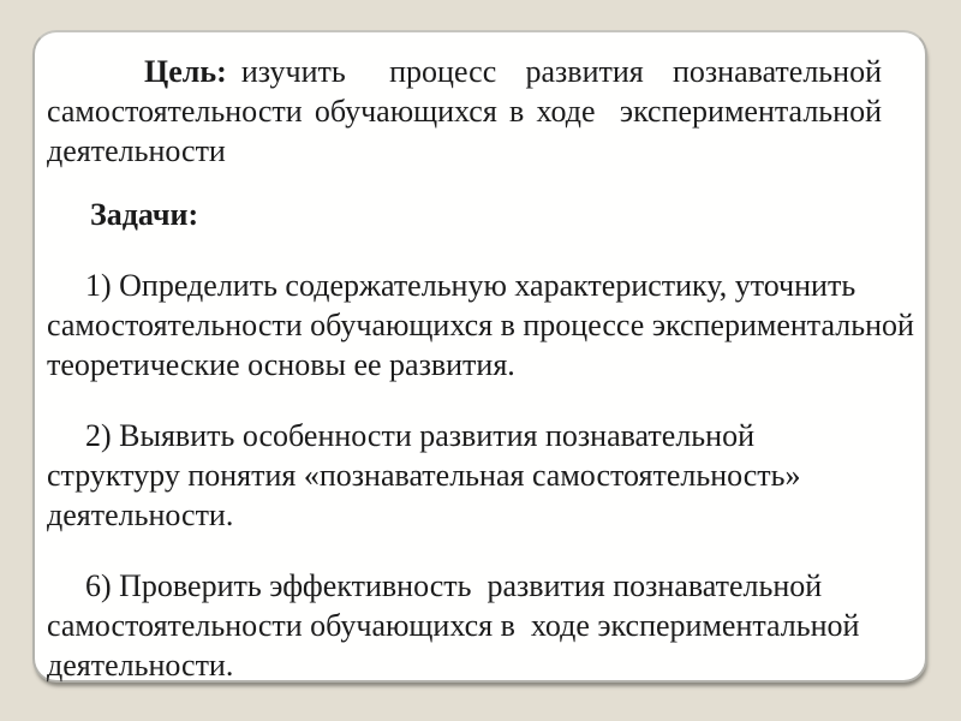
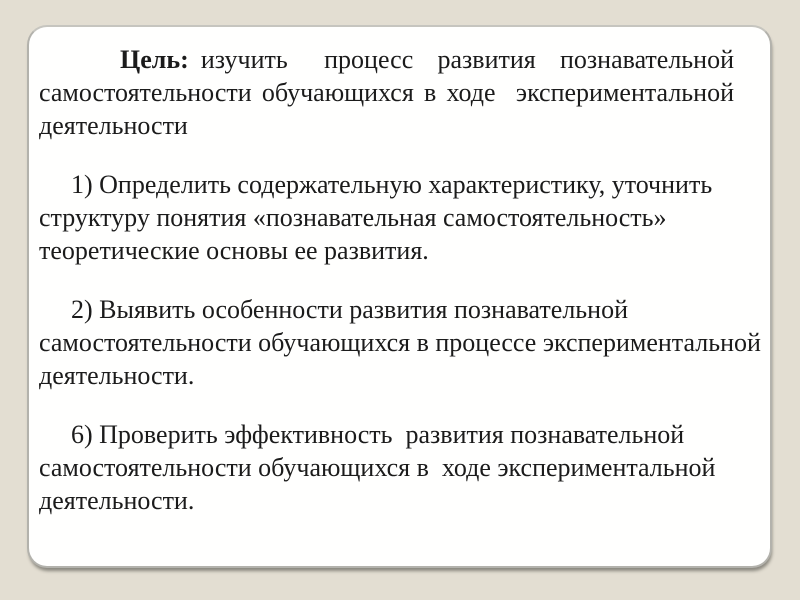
  Цель: изучить процесс развития познавательной
  самостоятельности обучающихся в ходе экспериментальной
  деятельности
- Задачи:
  1) Определить содержательную характеристику, уточнить
- самостоятельности обучающихся в процессе экспериментальной
+ структуру понятия «познавательная самостоятельность»
  теоретические основы ее развития.
  2) Выявить особенности развития познавательной
- структуру понятия «познавательная самостоятельность»
+ самостоятельности обучающихся в процессе экспериментальной
  деятельности.
  6) Проверить эффективность развития познавательной
  самостоятельности обучающихся в ходе экспериментальной
  деятельности.
